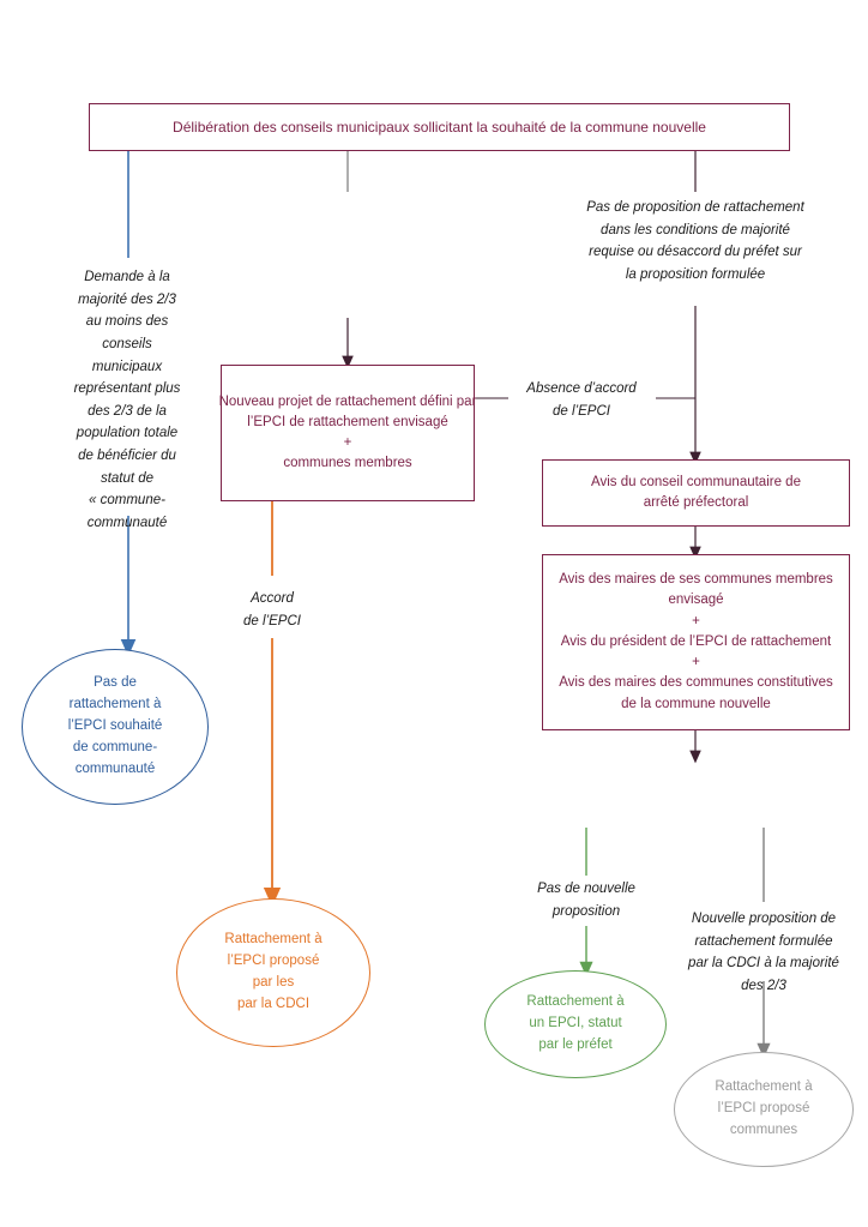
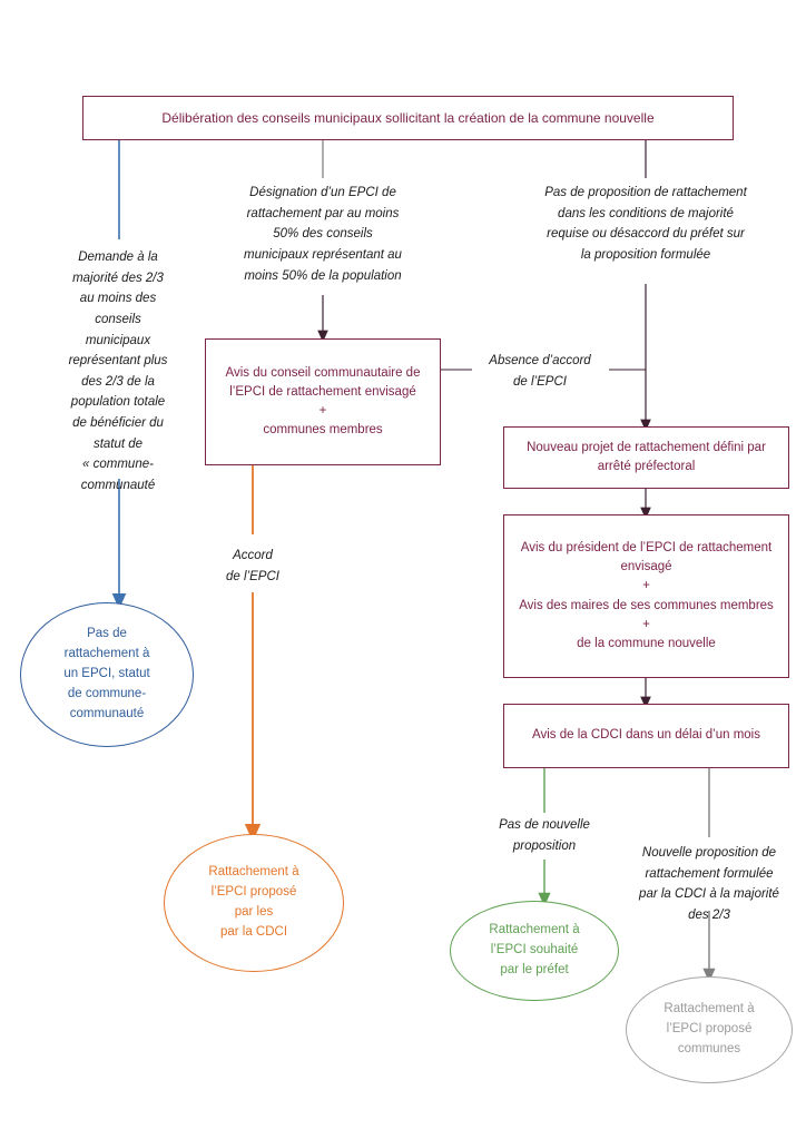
- Délibération des conseils municipaux sollicitant la souhaité de la commune nouvelle
+ Délibération des conseils municipaux sollicitant la création de la commune nouvelle
  Demande à la
  majorité des 2/3
  au moins des
  conseils
  municipaux
  représentant plus
  des 2/3 de la
  population totale
  de bénéficier du
  statut de
  « commune-
  communauté
+ Désignation d’un EPCI de
+ rattachement par au moins
+ 50% des conseils
+ municipaux représentant au
+ moins 50% de la population
  Pas de proposition de rattachement
  dans les conditions de majorité
  requise ou désaccord du préfet sur
  la proposition formulée
  Absence d’accord
  de l’EPCI
  Accord
  de l’EPCI
  Pas de nouvelle
  proposition
  Nouvelle proposition de
  rattachement formulée
  par la CDCI à la majorité
  des 2/3
- Nouveau projet de rattachement défini par
+ Avis du conseil communautaire de
  l’EPCI de rattachement envisagé
  +
  communes membres
- Avis du conseil communautaire de
+ Nouveau projet de rattachement défini par
  arrêté préfectoral
- Avis des maires de ses communes membres
+ Avis du président de l’EPCI de rattachement
  envisagé
  +
- Avis du président de l’EPCI de rattachement
+ Avis des maires de ses communes membres
  +
- Avis des maires des communes constitutives
  de la commune nouvelle
+ Avis de la CDCI dans un délai d’un mois
  Pas de
  rattachement à
- l’EPCI souhaité
+ un EPCI, statut
  de commune-
  communauté
  Rattachement à
  l’EPCI proposé
  par les
  par la CDCI
  Rattachement à
- un EPCI, statut
+ l’EPCI souhaité
  par le préfet
  Rattachement à
  l’EPCI proposé
  communes
